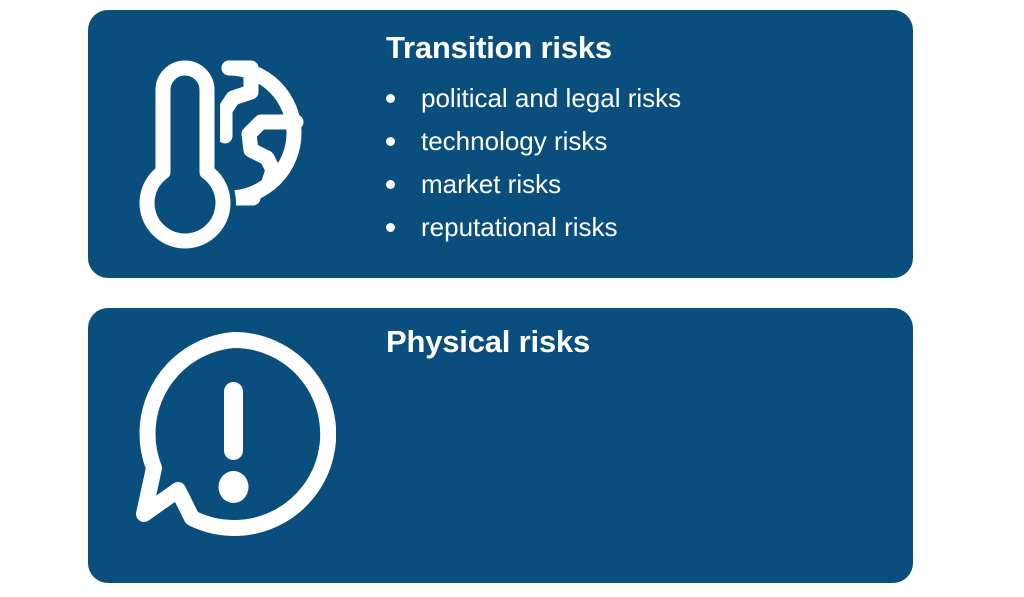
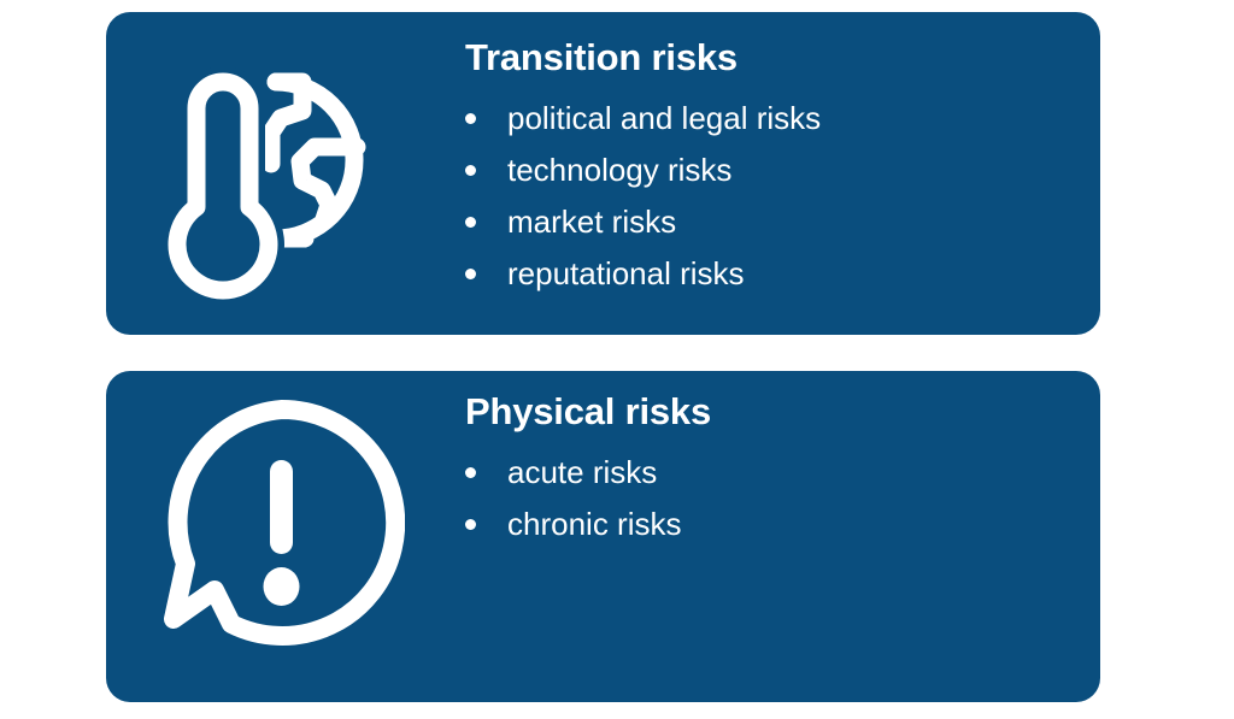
  Transition risks
  political and legal risks
  technology risks
  market risks
  reputational risks
  Physical risks
+ acute risks
+ chronic risks
